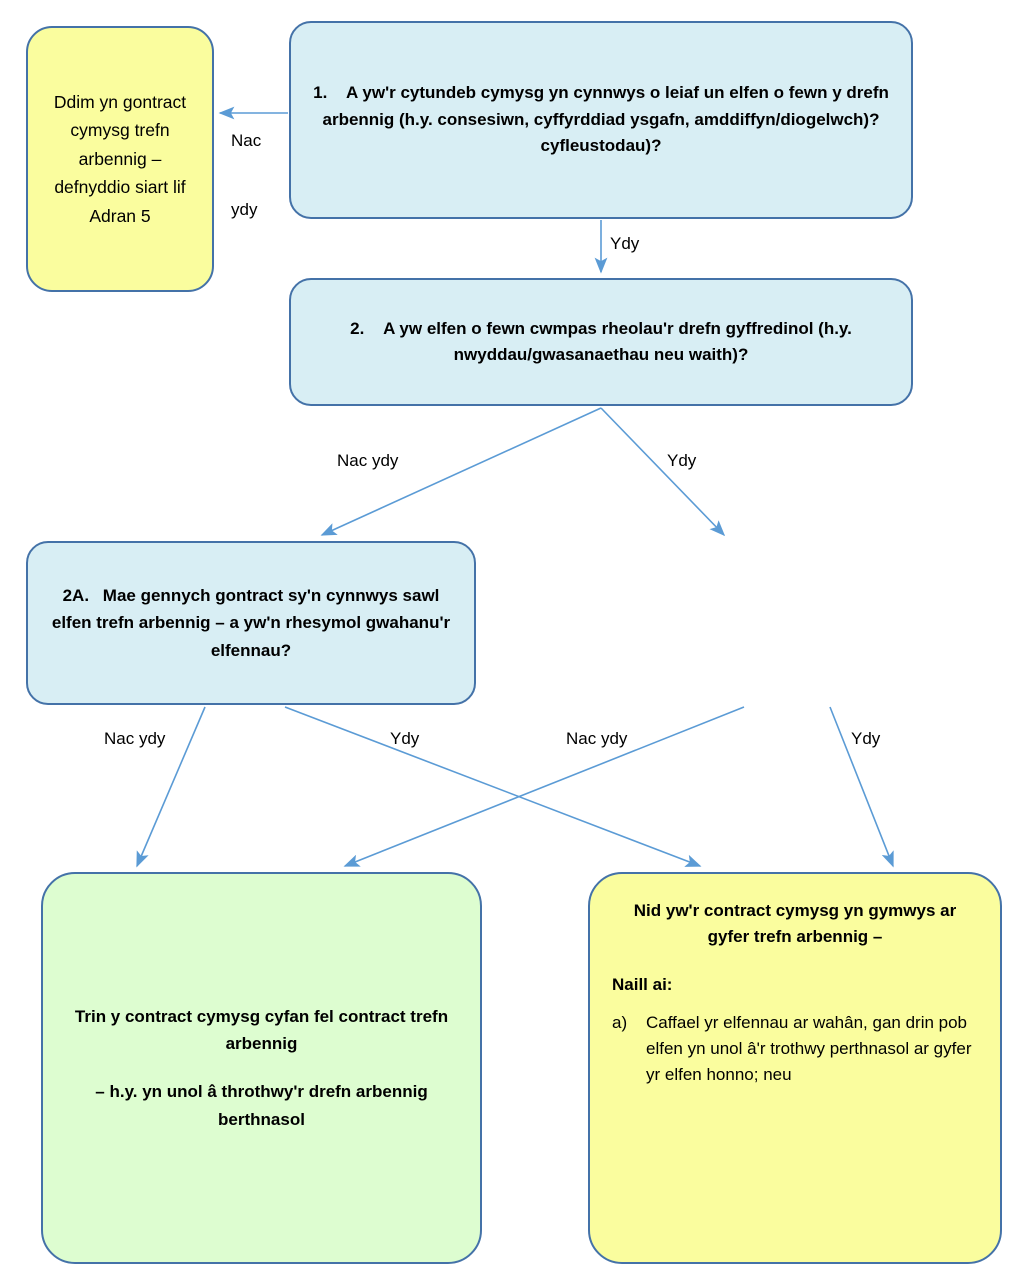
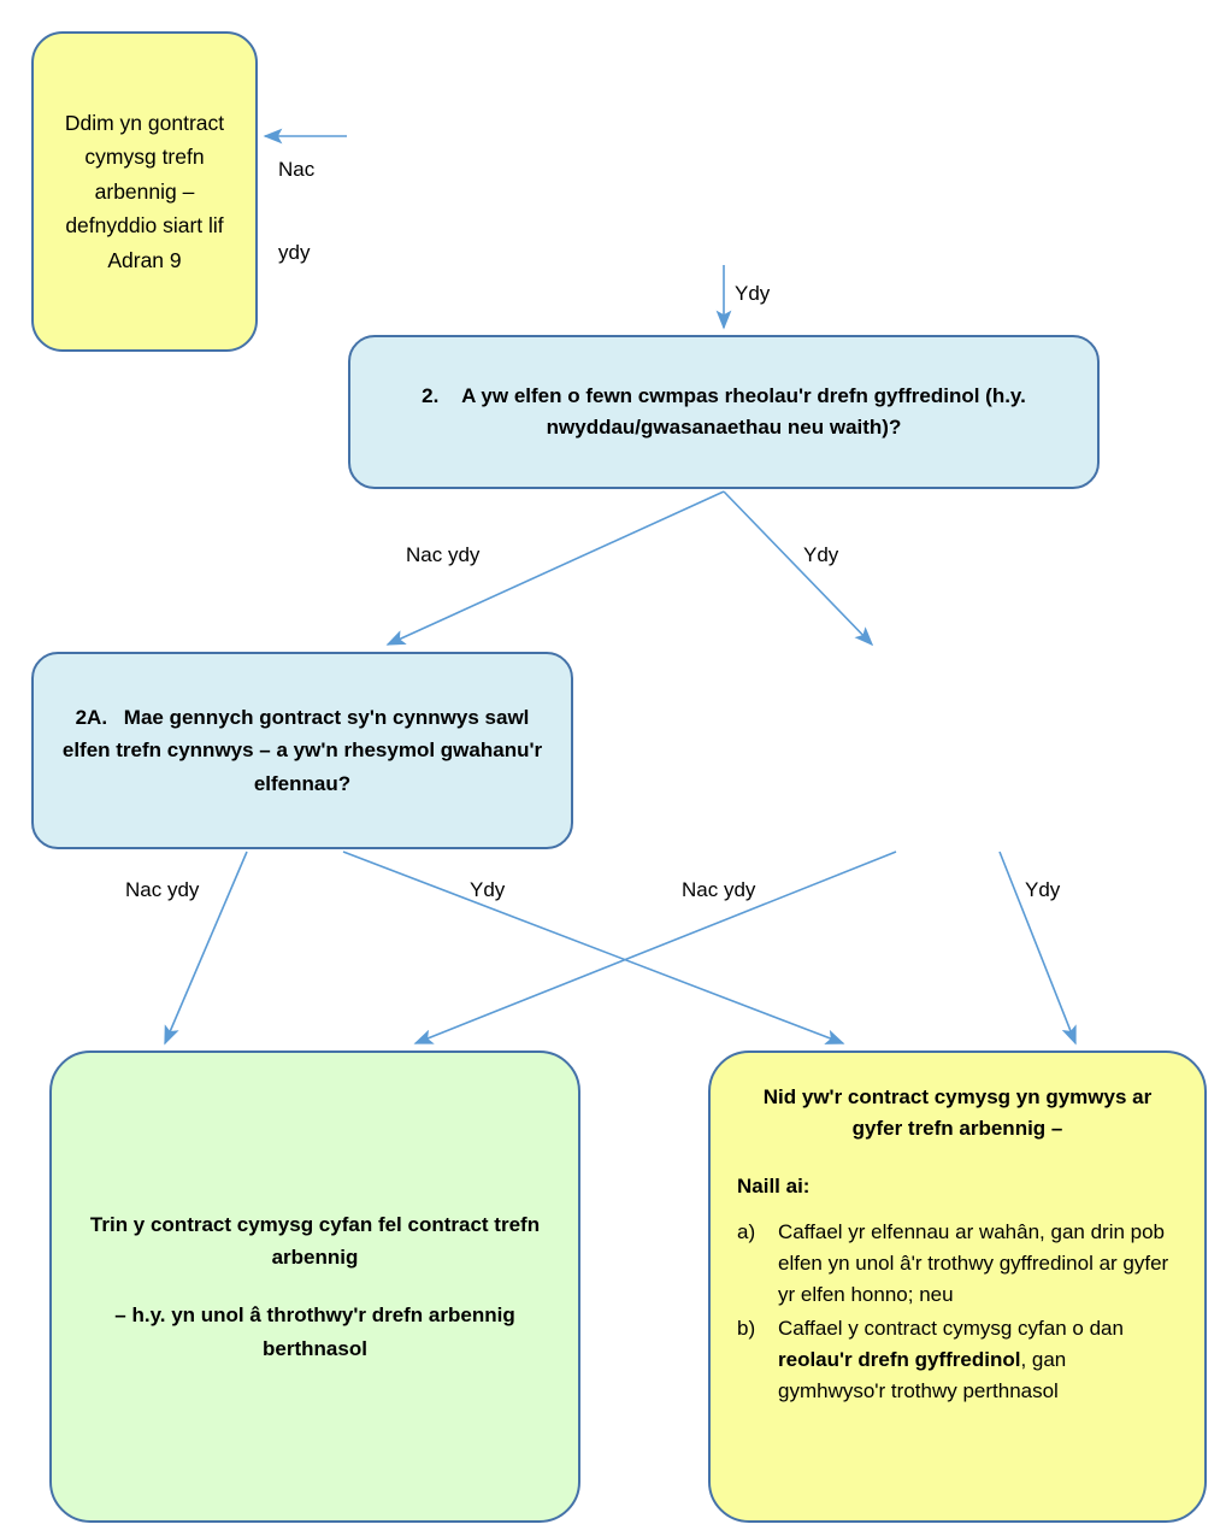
- Ddim yn gontract cymysg trefn arbennig – defnyddio siart lif Adran 5
+ Ddim yn gontract cymysg trefn arbennig – defnyddio siart lif Adran 9
- 1. A yw'r cytundeb cymysg yn cynnwys o leiaf un elfen o fewn y drefn arbennig (h.y. consesiwn, cyffyrddiad ysgafn, amddiffyn/diogelwch)? cyfleustodau)?
  2. A yw elfen o fewn cwmpas rheolau'r drefn gyffredinol (h.y. nwyddau/gwasanaethau neu waith)?
- 2A. Mae gennych gontract sy'n cynnwys sawl elfen trefn arbennig – a yw'n rhesymol gwahanu'r elfennau?
+ 2A. Mae gennych gontract sy'n cynnwys sawl elfen trefn cynnwys – a yw'n rhesymol gwahanu'r elfennau?
  Trin y contract cymysg cyfan fel contract trefn arbennig
  – h.y. yn unol â throthwy'r drefn arbennig berthnasol
  Nid yw'r contract cymysg yn gymwys ar gyfer trefn arbennig –
  Naill ai:
  a)
- Caffael yr elfennau ar wahân, gan drin pob elfen yn unol â'r trothwy perthnasol ar gyfer yr elfen honno; neu
+ Caffael yr elfennau ar wahân, gan drin pob elfen yn unol â'r trothwy gyffredinol ar gyfer yr elfen honno; neu
+ b)
+ Caffael y contract cymysg cyfan o dan reolau'r drefn gyffredinol, gan gymhwyso'r trothwy perthnasol
  Nac
  ydy
  Ydy
  Nac ydy
  Ydy
  Nac ydy
  Ydy
  Nac ydy
  Ydy
